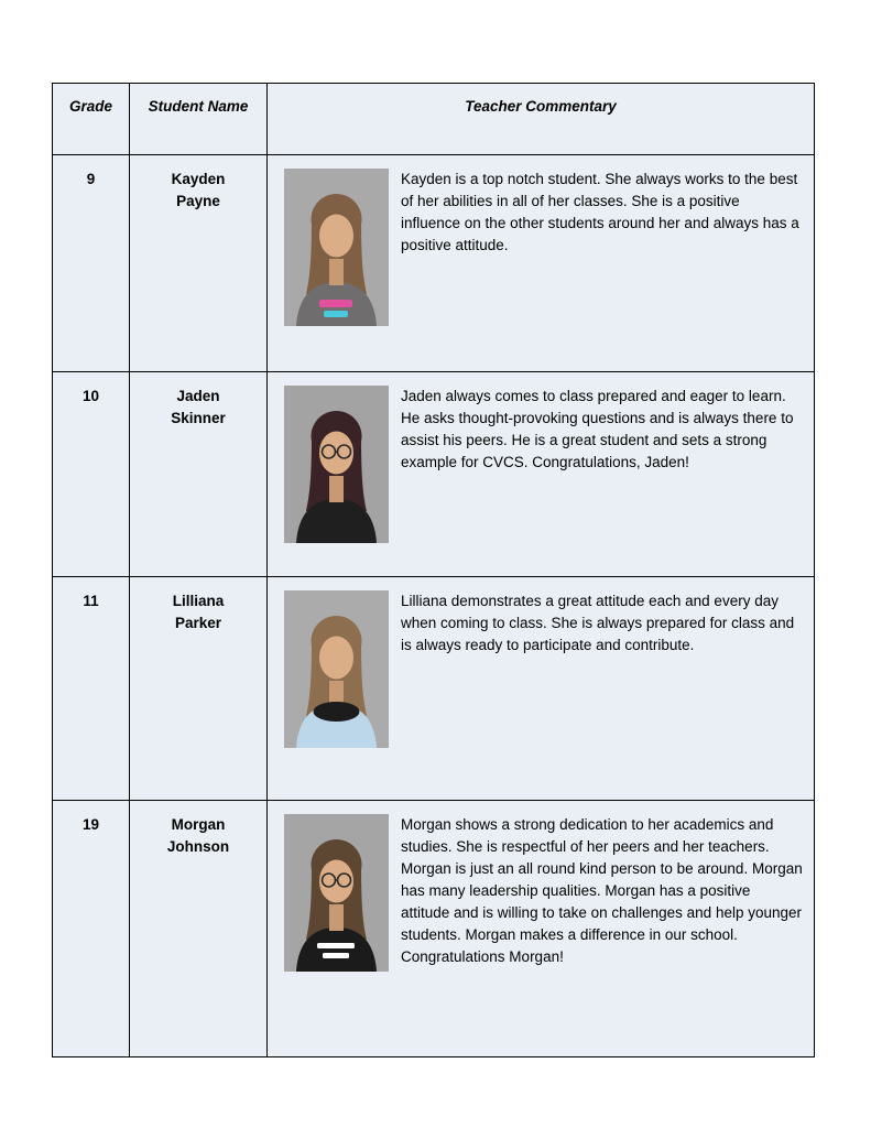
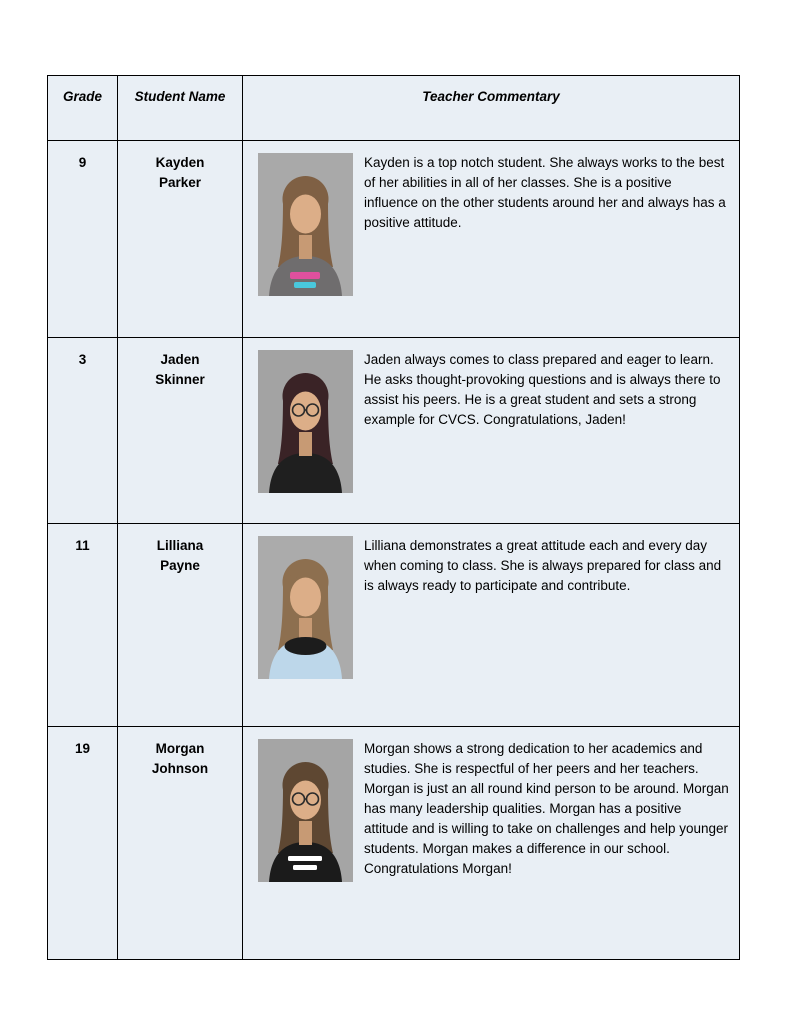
  Grade	Student Name	Teacher Commentary
- 9	Kayden Payne	Kayden is a top notch student. She always works to the best of her abilities in all of her classes. She is a positive influence on the other students around her and always has a positive attitude.
+ 9	Kayden Parker	Kayden is a top notch student. She always works to the best of her abilities in all of her classes. She is a positive influence on the other students around her and always has a positive attitude.
- 10	Jaden Skinner	Jaden always comes to class prepared and eager to learn. He asks thought-provoking questions and is always there to assist his peers. He is a great student and sets a strong example for CVCS. Congratulations, Jaden!
+ 3	Jaden Skinner	Jaden always comes to class prepared and eager to learn. He asks thought-provoking questions and is always there to assist his peers. He is a great student and sets a strong example for CVCS. Congratulations, Jaden!
- 11	Lilliana Parker	Lilliana demonstrates a great attitude each and every day when coming to class. She is always prepared for class and is always ready to participate and contribute.
+ 11	Lilliana Payne	Lilliana demonstrates a great attitude each and every day when coming to class. She is always prepared for class and is always ready to participate and contribute.
  19	Morgan Johnson	Morgan shows a strong dedication to her academics and studies. She is respectful of her peers and her teachers. Morgan is just an all round kind person to be around. Morgan has many leadership qualities. Morgan has a positive attitude and is willing to take on challenges and help younger students. Morgan makes a difference in our school. Congratulations Morgan!
